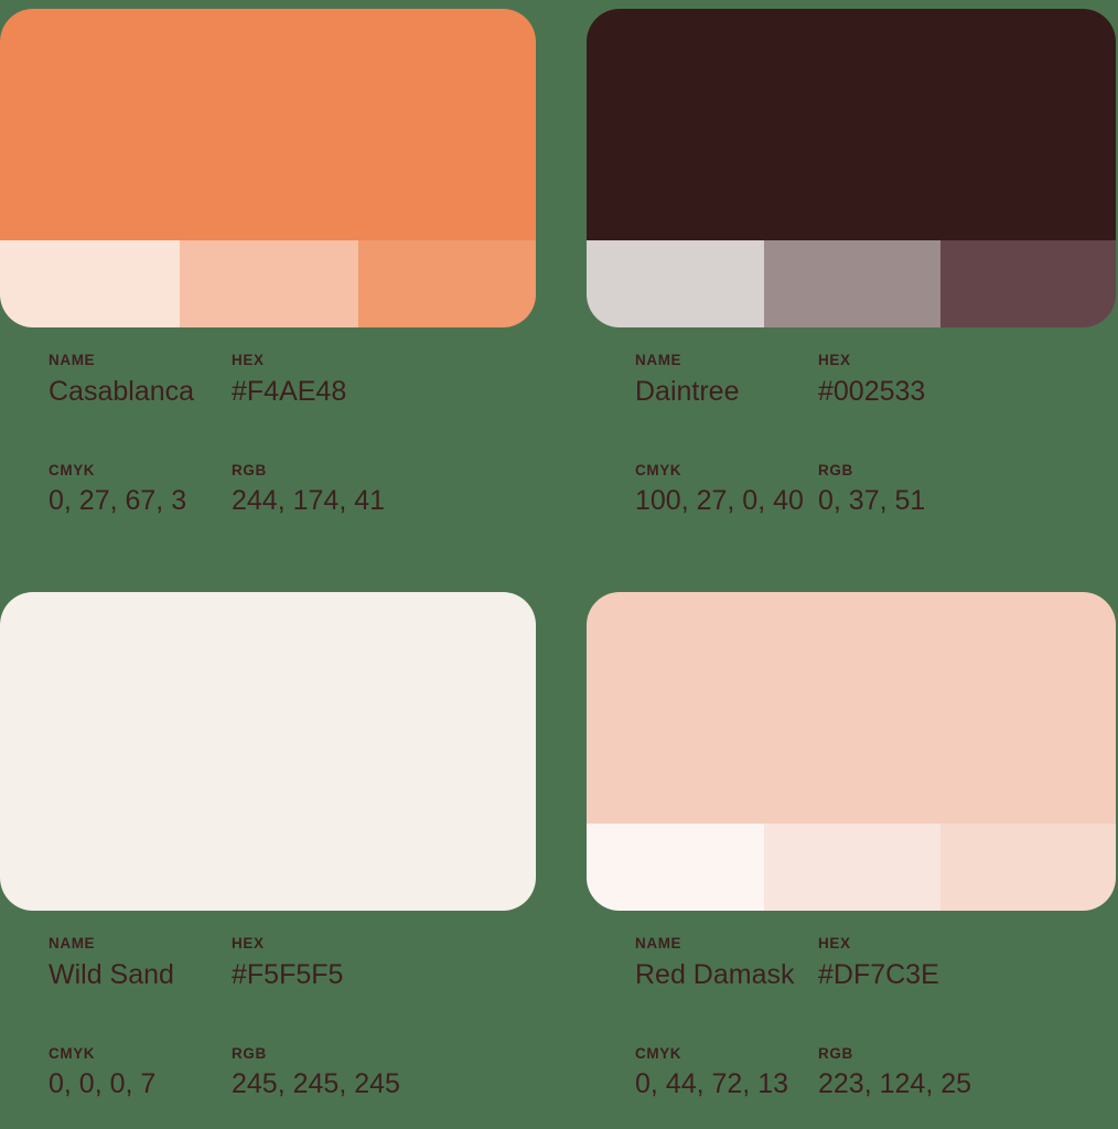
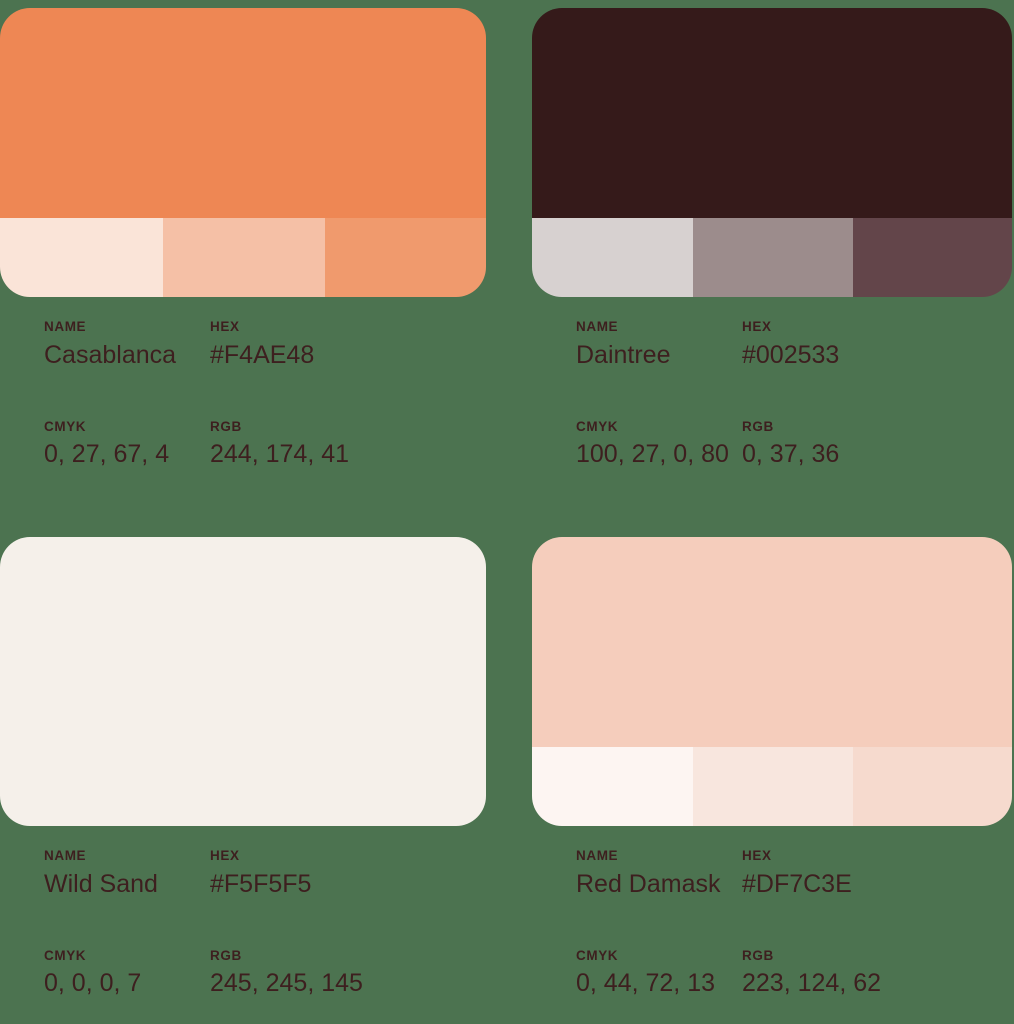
  NAME
  Casablanca
  HEX
  #F4AE48
  CMYK
- 0, 27, 67, 3
+ 0, 27, 67, 4
  RGB
  244, 174, 41
  NAME
  Daintree
  HEX
  #002533
  CMYK
- 100, 27, 0, 40
+ 100, 27, 0, 80
  RGB
- 0, 37, 51
+ 0, 37, 36
  NAME
  Wild Sand
  HEX
  #F5F5F5
  CMYK
  0, 0, 0, 7
  RGB
- 245, 245, 245
+ 245, 245, 145
  NAME
  Red Damask
  HEX
  #DF7C3E
  CMYK
  0, 44, 72, 13
  RGB
- 223, 124, 25
+ 223, 124, 62
